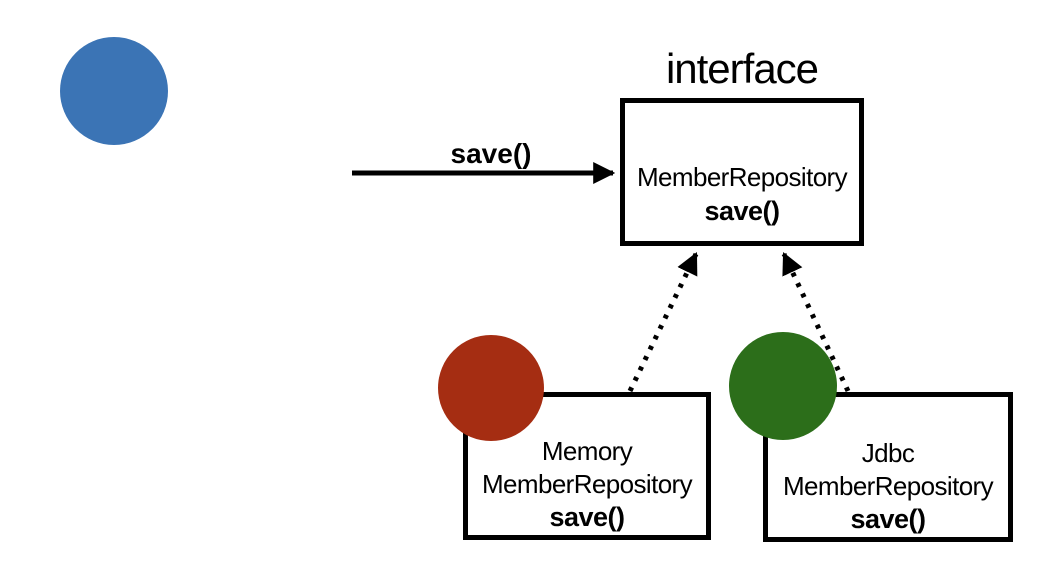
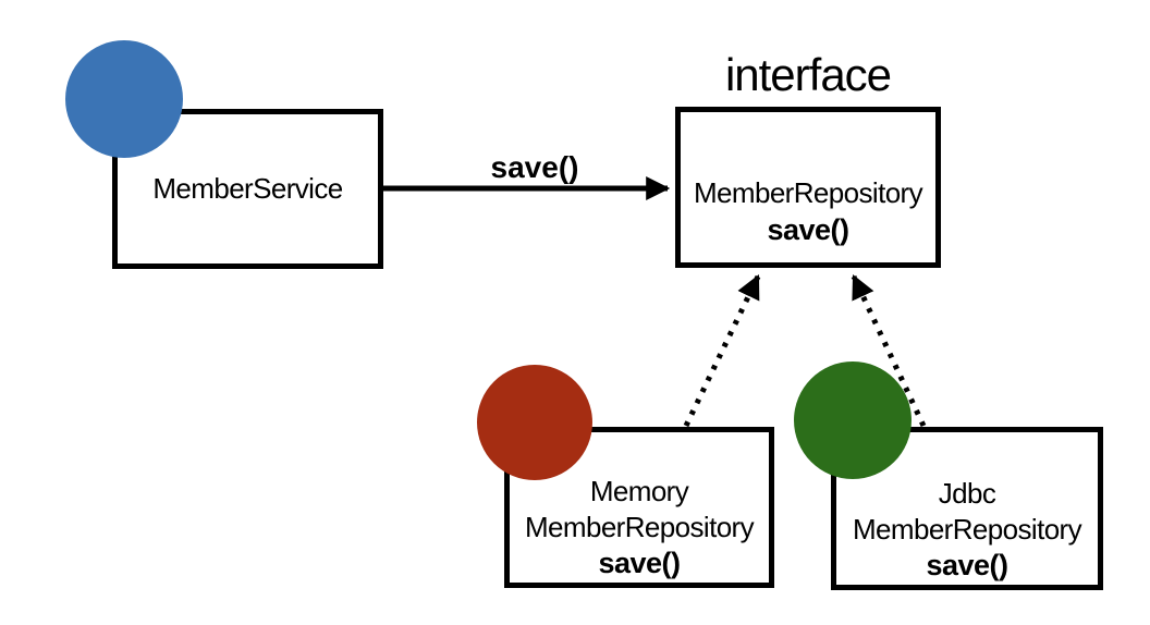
+ MemberService
  interface
  MemberRepository
  save()
  save()
  Memory
  MemberRepository
  save()
  Jdbc
  MemberRepository
  save()
